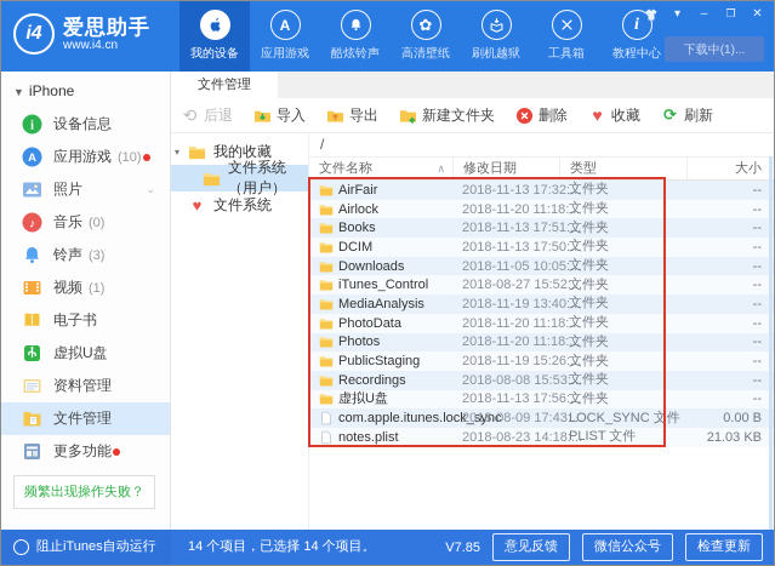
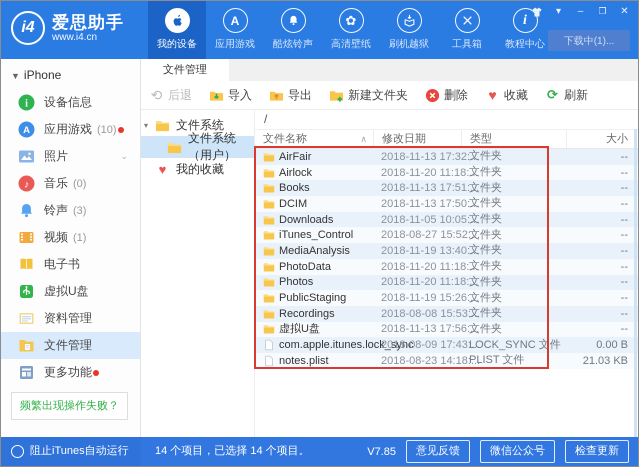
  i4
  爱思助手
  www.i4.cn
  我的设备
  A
  应用游戏
  酷炫铃声
  ✿
  高清壁纸
  刷机越狱
  工具箱
  i
  教程中心
  ▾
  –
  ❐
  ✕
  下载中(1)...
  ▼ iPhone
  i
  设备信息
  A
  应用游戏
  (10)
  照片
  ⌄
  ♪
  音乐
  (0)
  铃声
  (3)
  视频
  (1)
  电子书
  虚拟U盘
  资料管理
  文件管理
  更多功能
  频繁出现操作失败？
  文件管理
  ⟲
  后退
  导入
  导出
  新建文件夹
  删除
  ♥
  收藏
  ⟳
  刷新
  ▾
- 我的收藏
+ 文件系统
  文件系统（用户）
  ♥
- 文件系统
+ 我的收藏
  /
  文件名称
  ∧
  修改日期
  类型
  大小
  AirFair
  2018-11-13 17:32:
  文件夹
  --
  Airlock
  2018-11-20 11:18:
  文件夹
  --
  Books
  2018-11-13 17:51:
  文件夹
  --
  DCIM
  2018-11-13 17:50:
  文件夹
  --
  Downloads
  2018-11-05 10:05:
  文件夹
  --
  iTunes_Control
  2018-08-27 15:52
  文件夹
  --
  MediaAnalysis
  2018-11-19 13:40:
  文件夹
  --
  PhotoData
  2018-11-20 11:18:
  文件夹
  --
  Photos
  2018-11-20 11:18:
  文件夹
  --
  PublicStaging
  2018-11-19 15:26:
  文件夹
  --
  Recordings
  2018-08-08 15:53
  文件夹
  --
  虚拟U盘
  2018-11-13 17:56:
  文件夹
  --
  com.apple.itunes.lock_sync
  2018-08-09 17:43
  LOCK_SYNC 文件
  0.00 B
  notes.plist
  2018-08-23 14:18
  PLIST 文件
  21.03 KB
  阻止iTunes自动运行
  14 个项目，已选择 14 个项目。
  V7.85
  意见反馈
  微信公众号
  检查更新
